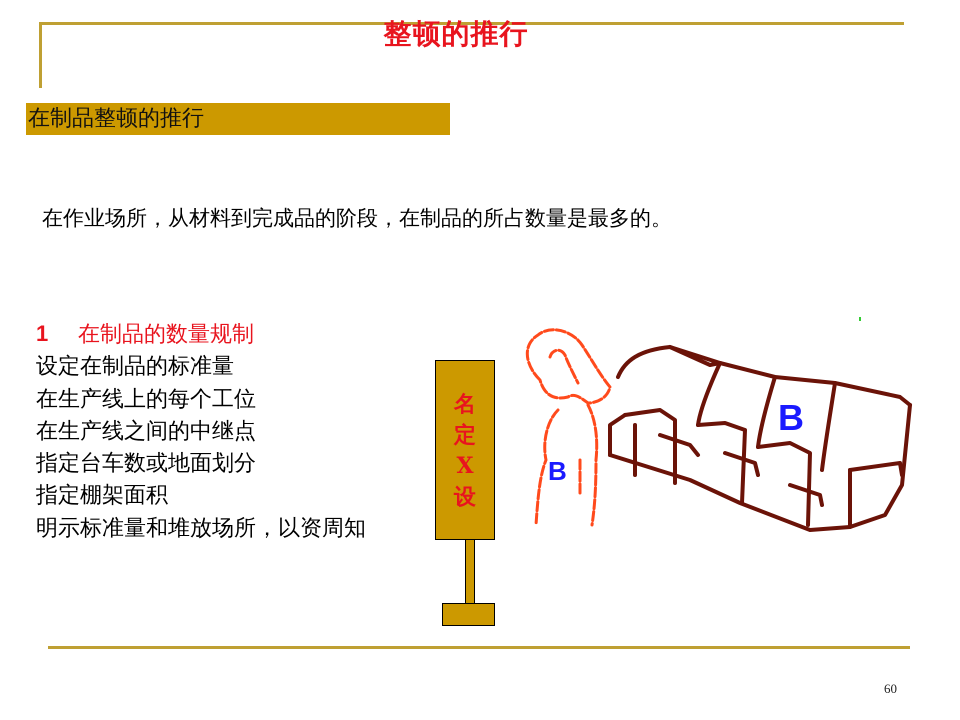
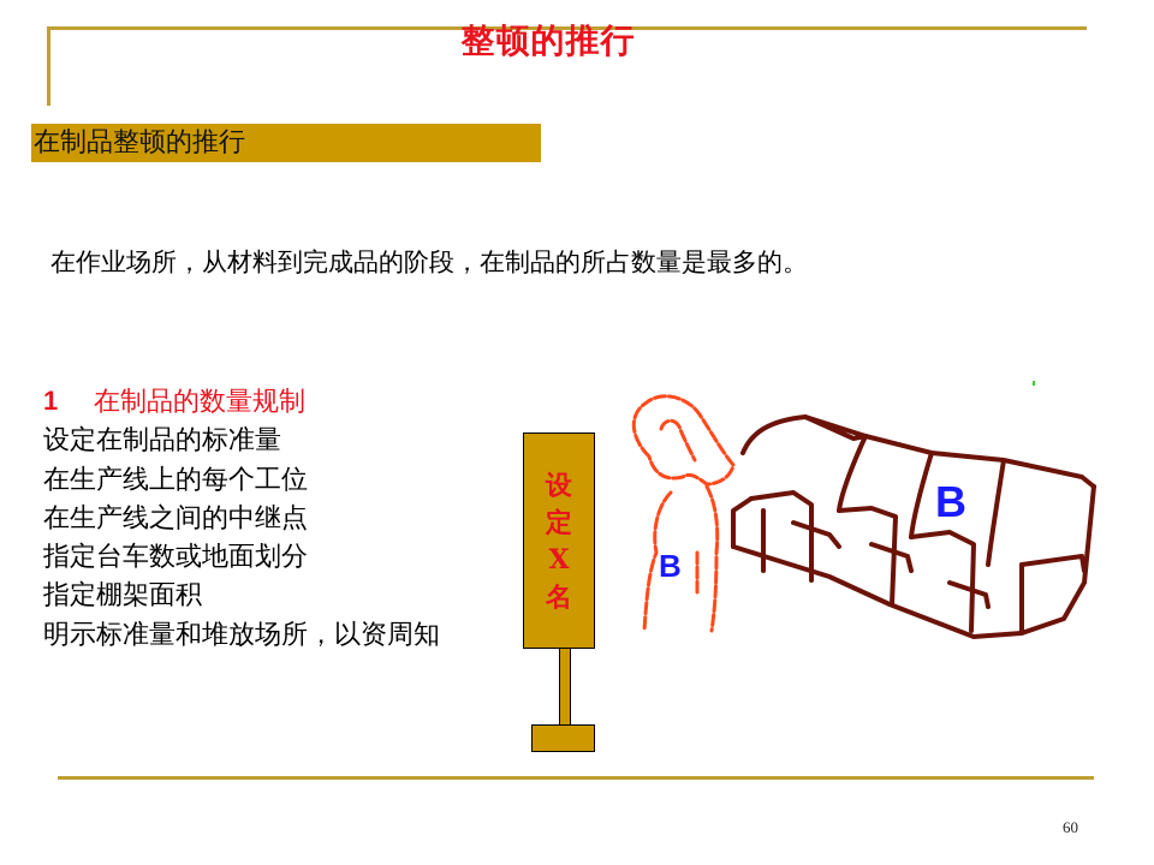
  整顿的推行
  在制品整顿的推行
  在作业场所，从材料到完成品的阶段，在制品的所占数量是最多的。
  1 在制品的数量规制
  设定在制品的标准量
  在生产线上的每个工位
  在生产线之间的中继点
  指定台车数或地面划分
  指定棚架面积
  明示标准量和堆放场所，以资周知
- 名
+ 设
  定
  X
- 设
+ 名
  B
  B
  60
